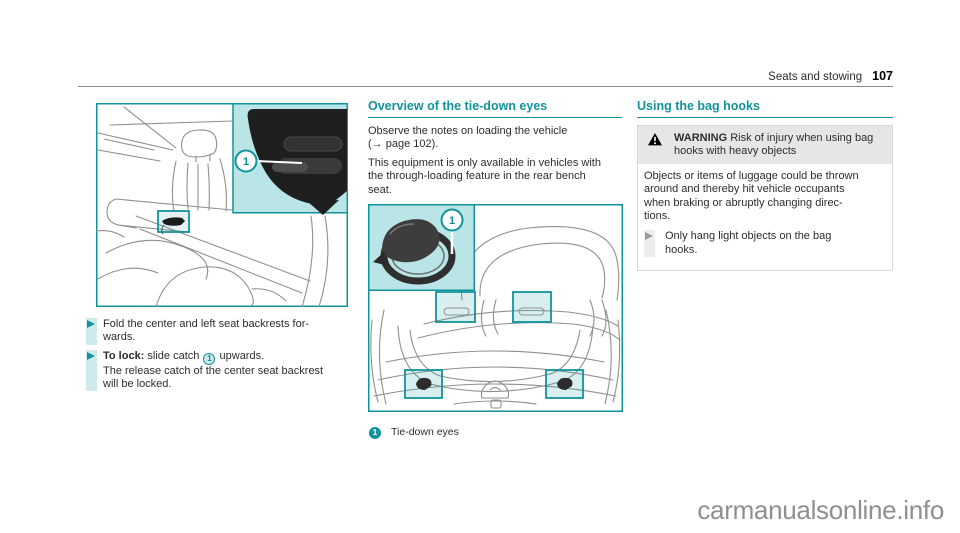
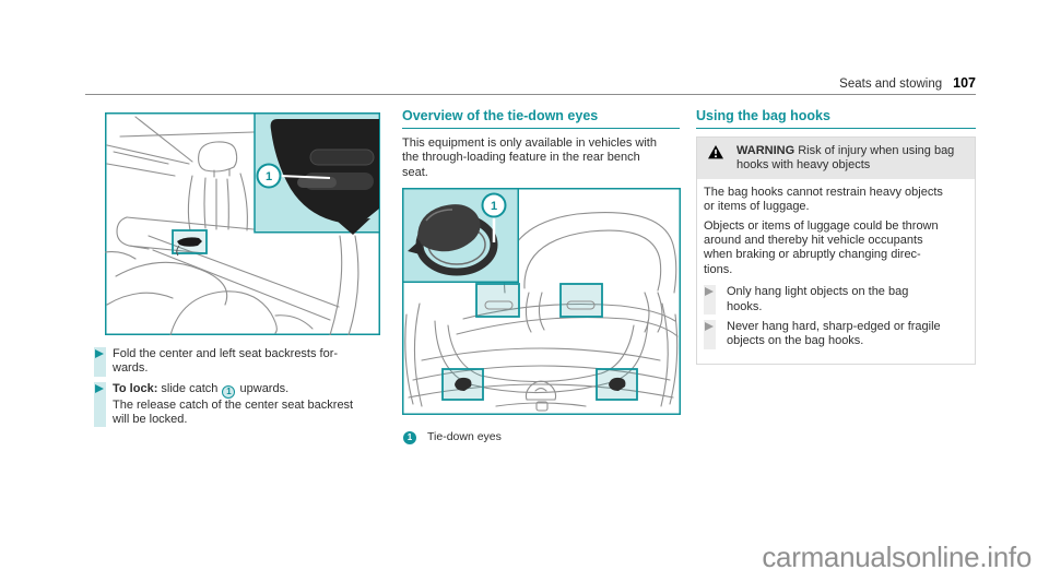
  Seats and stowing
  107
  1
  Fold the center and left seat backrests for-
  wards.
  To lock: slide catch 1 upwards.
  The release catch of the center seat backrest
  will be locked.
  Overview of the tie-down eyes
- Observe the notes on loading the vehicle
- (→ page 102).
  This equipment is only available in vehicles with
  the through-loading feature in the rear bench
  seat.
  1
  1
  Tie-down eyes
  Using the bag hooks
  WARNING Risk of injury when using bag
  hooks with heavy objects
+ The bag hooks cannot restrain heavy objects
+ or items of luggage.
  Objects or items of luggage could be thrown
  around and thereby hit vehicle occupants
  when braking or abruptly changing direc-
  tions.
  Only hang light objects on the bag
  hooks.
+ Never hang hard, sharp-edged or fragile
+ objects on the bag hooks.
  carmanualsonline.info
